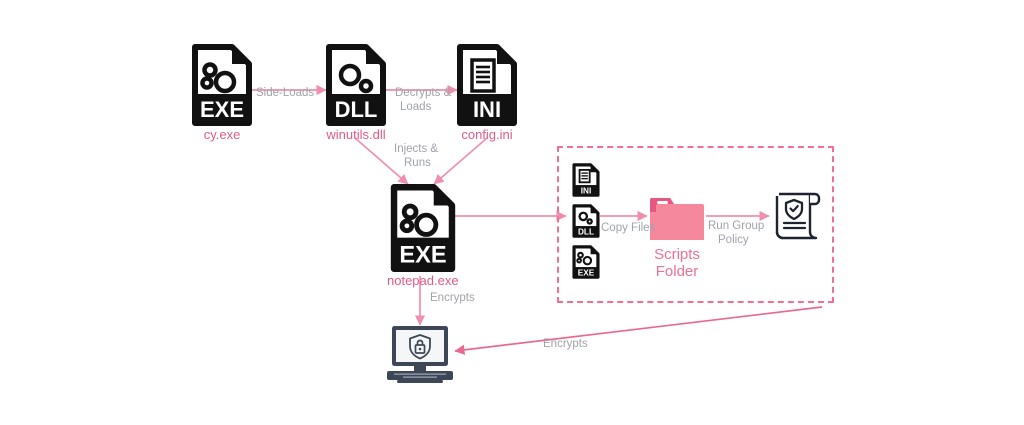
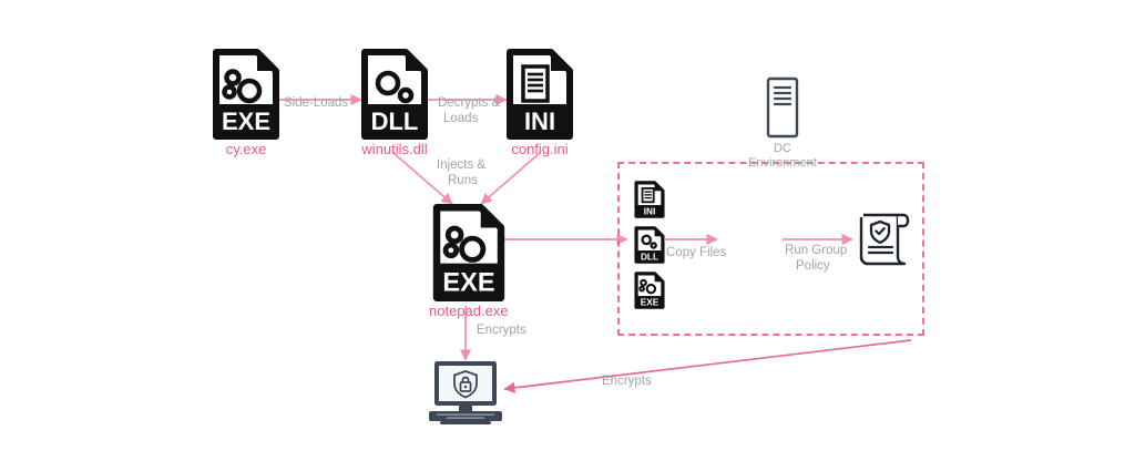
  EXE
  cy.exe
  DLL
  winutils.dll
  INI
  config.ini
  EXE
  notepad.exe
+ DC
+ Environment
  INI
  DLL
  EXE
- Scripts
- Folder
  Side-Loads
  Decrypts &
  Loads
  Injects &
  Runs
  Copy Files
  Run Group
  Policy
  Encrypts
  Encrypts
